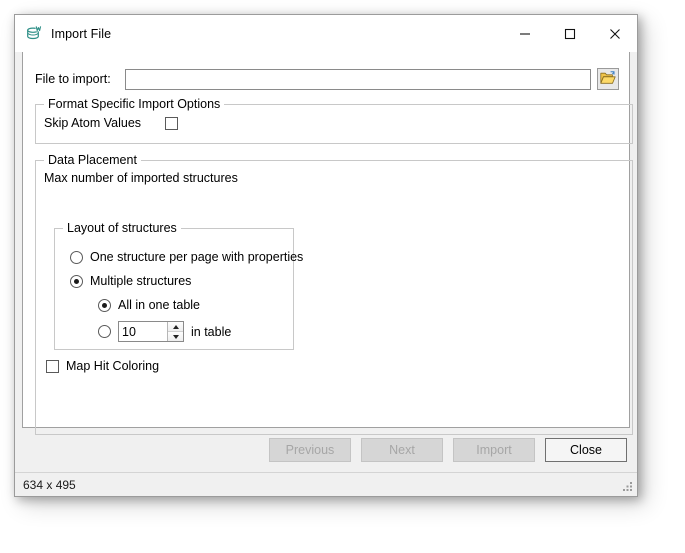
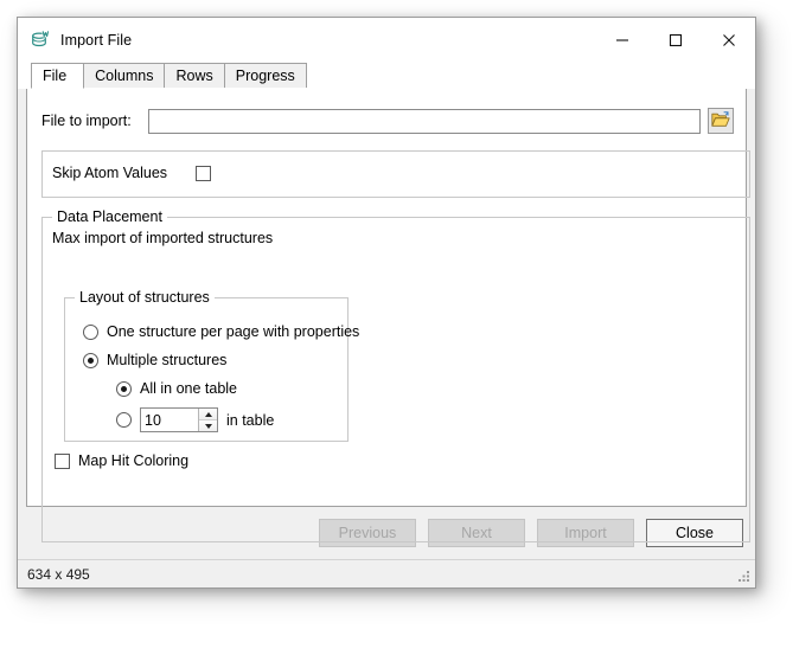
  Import File
+ File
+ Columns
+ Rows
+ Progress
  File to import:
- Format Specific Import Options
  Skip Atom Values
  Data Placement
- Max number of imported structures
+ Max import of imported structures
  Layout of structures
  One structure per page with properties
  Multiple structures
  All in one table
  10
  in table
  Map Hit Coloring
  Previous
  Next
  Import
  Close
  634 x 495
